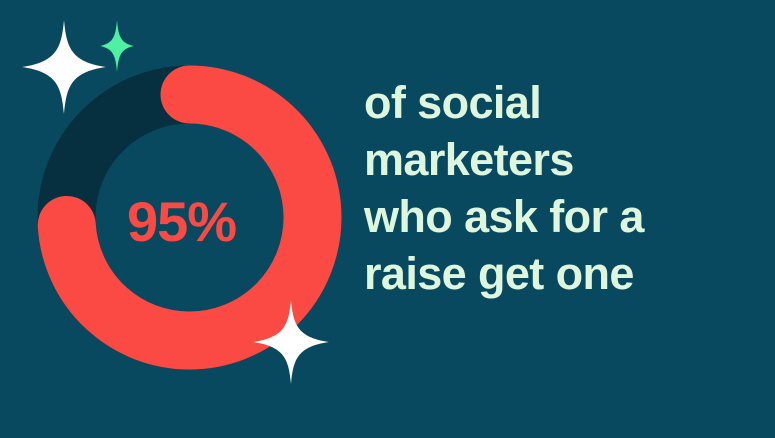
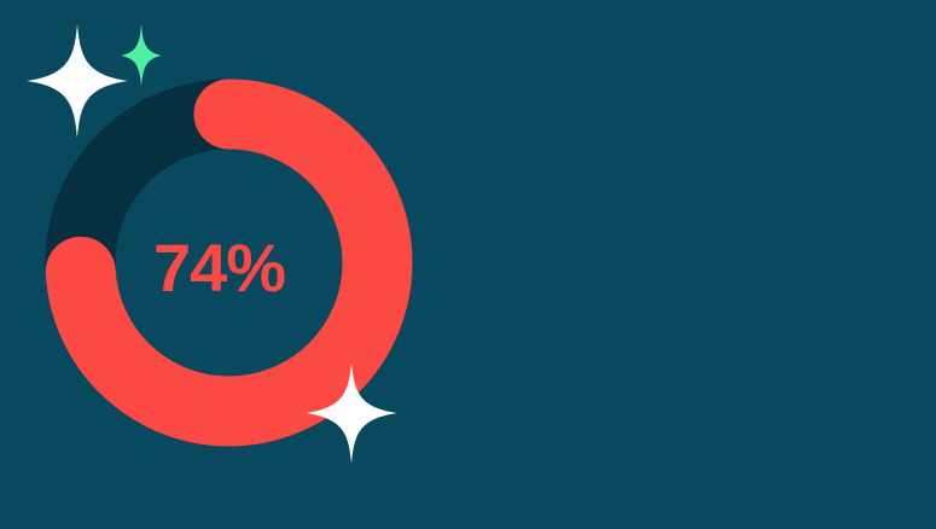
- 95%
+ 74%
- of social
- marketers
- who ask for a
- raise get one
